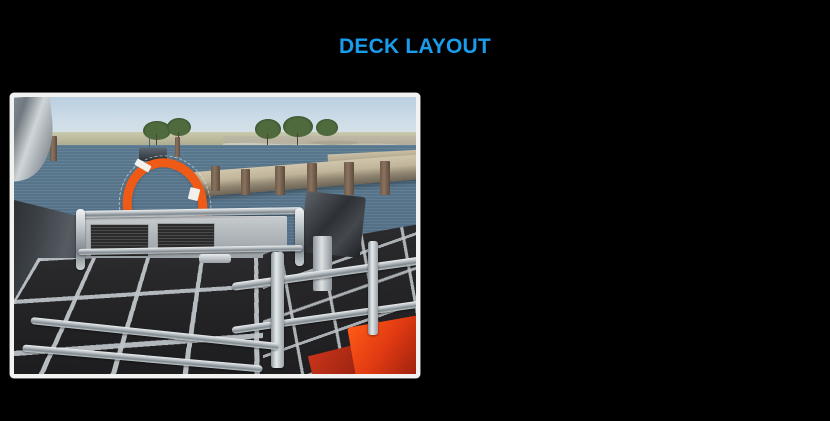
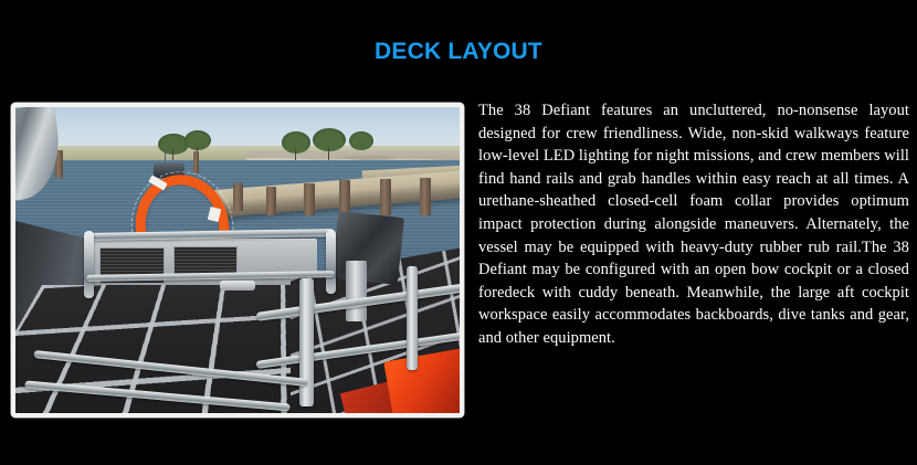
  DECK LAYOUT
+ The 38 Defiant features an uncluttered, no-nonsense layout designed for crew friendliness. Wide, non-skid walkways feature low-level LED lighting for night missions, and crew members will find hand rails and grab handles within easy reach at all times. A urethane-sheathed closed-cell foam collar provides optimum impact protection during alongside maneuvers. Alternately, the vessel may be equipped with heavy-duty rubber rub rail.The 38 Defiant may be configured with an open bow cockpit or a closed foredeck with cuddy beneath. Meanwhile, the large aft cockpit workspace easily accommodates backboards, dive tanks and gear, and other equipment.
